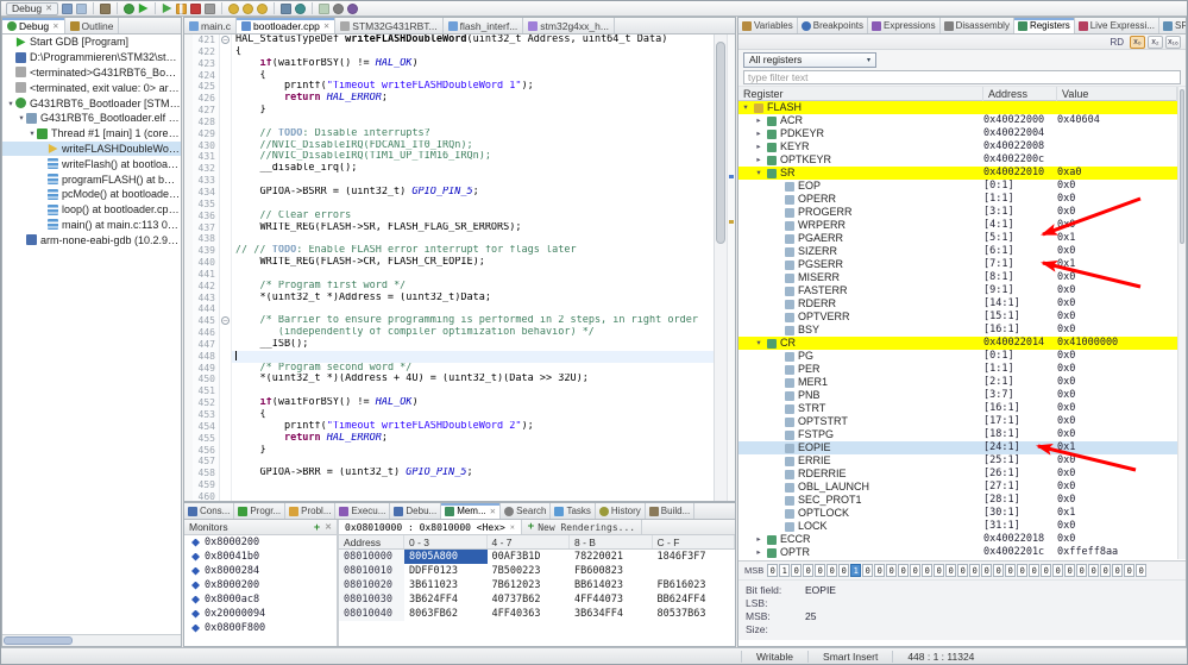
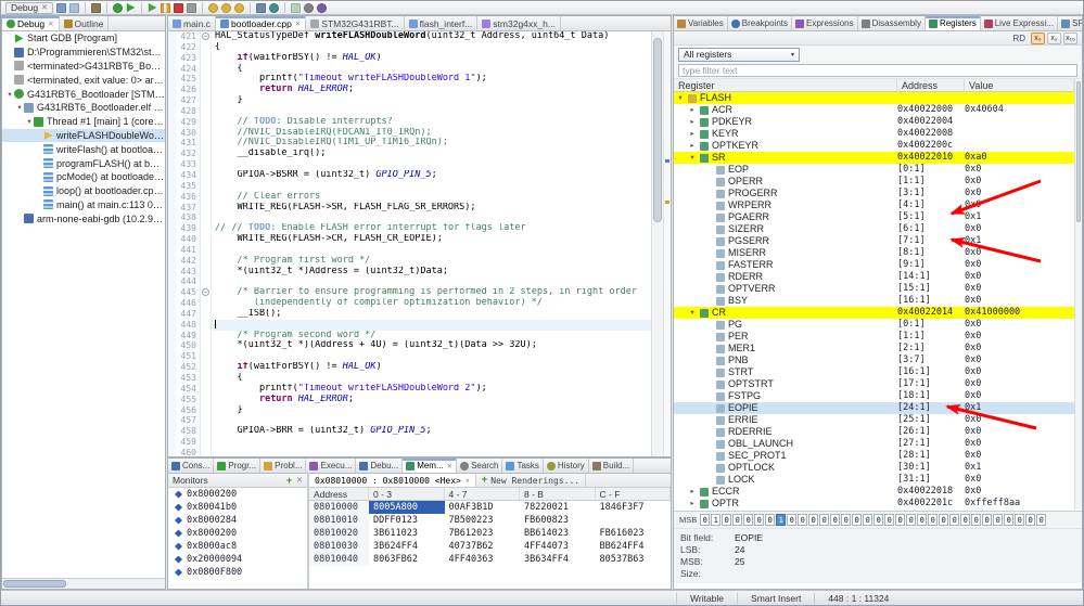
  Debug
  Debug
  Outline
  Start GDB [Program]
  D:\Programmieren\STM32\start
  <terminated>G431RBT6_Bootlo
  <terminated, exit value: 0> arm-
  G431RBT6_Bootloader [STM32
  G431RBT6_Bootloader.elf [co
  Thread #1 [main] 1 (core: 0
  writeFLASHDoubleWord(
  writeFlash() at bootloade
  programFLASH() at bootl
  pcMode() at bootloader.c
  loop() at bootloader.cpp:6
  main() at main.c:113 0x8
  arm-none-eabi-gdb (10.2.90.2
  main.c
  bootloader.cpp
  STM32G431RBT...
  flash_interf...
  stm32g4xx_h...
  421
  HAL_StatusTypeDef writeFLASHDoubleWord(uint32_t Address, uint64_t Data)
  422
  {
  423
  if(waitForBSY() != HAL_OK)
  424
  {
  425
  printf("Timeout writeFLASHDoubleWord 1");
  426
  return HAL_ERROR;
  427
  }
  428
  429
  // TODO: Disable interrupts?
  430
  //NVIC_DisableIRQ(FDCAN1_IT0_IRQn);
  431
  //NVIC_DisableIRQ(TIM1_UP_TIM16_IRQn);
  432
  __disable_irq();
  433
  434
  GPIOA->BSRR = (uint32_t) GPIO_PIN_5;
  435
  436
  // Clear errors
  437
  WRITE_REG(FLASH->SR, FLASH_FLAG_SR_ERRORS);
  438
  439
  // // TODO: Enable FLASH error interrupt for flags later
  440
  WRITE_REG(FLASH->CR, FLASH_CR_EOPIE);
  441
  442
  /* Program first word */
  443
  *(uint32_t *)Address = (uint32_t)Data;
  444
  445
  /* Barrier to ensure programming is performed in 2 steps, in right order
  446
  (independently of compiler optimization behavior) */
  447
  __ISB();
  448
  449
  /* Program second word */
  450
  *(uint32_t *)(Address + 4U) = (uint32_t)(Data >> 32U);
  451
  452
  if(waitForBSY() != HAL_OK)
  453
  {
  454
  printf("Timeout writeFLASHDoubleWord 2");
  455
  return HAL_ERROR;
  456
  }
  457
  458
  GPIOA->BRR = (uint32_t) GPIO_PIN_5;
  459
  460
  Cons...
  Progr...
  Probl...
  Execu...
  Debu...
  Mem...
  Search
  Tasks
  History
  Build...
  Monitors
  +
  0x8000200
  0x80041b0
  0x8000284
  0x8000200
  0x8000ac8
  0x20000094
  0x0800F800
  0x08010000 : 0x8010000 <Hex>
  ✕
  +
  New Renderings...
  Address
  0 - 3
  4 - 7
  8 - B
  C - F
  08010000
  8005A800
  00AF3B1D
  78220021
  1846F3F7
  08010010
  DDFF0123
  7B500223
  FB600823
  08010020
  3B611023
  7B612023
  BB614023
  FB616023
  08010030
  3B624FF4
  40737B62
  4FF44073
  BB624FF4
  08010040
  8063FB62
  4FF40363
  3B634FF4
  80537B63
  Variables
  Breakpoints
  Expressions
  Disassembly
  Registers
  Live Expressi...
  RD
  All registers
  type filter text
  Register
  Address
  Value
  FLASH
  ACR
  0x40022000
  0x40604
  PDKEYR
  0x40022004
  KEYR
  0x40022008
  OPTKEYR
  0x4002200c
  SR
  0x40022010
  0xa0
  EOP
  [0:1]
  0x0
  OPERR
  [1:1]
  0x0
  PROGERR
  [3:1]
  0x0
  WRPERR
  [4:1]
  PGAERR
  [5:1]
  0x1
  SIZERR
  [6:1]
  0x0
  PGSERR
  [7:1]
  0x1
  MISERR
  [8:1]
  0x0
  FASTERR
  [9:1]
  0x0
  RDERR
  [14:1]
  0x0
  OPTVERR
  [15:1]
  0x0
  BSY
  [16:1]
  0x0
  CR
  0x40022014
  0x41000000
  PG
  [0:1]
  0x0
  PER
  [1:1]
  0x0
  MER1
  [2:1]
  0x0
  PNB
  [3:7]
  0x0
  STRT
  [16:1]
  0x0
  OPTSTRT
  [17:1]
  0x0
  FSTPG
  [18:1]
  0x0
  EOPIE
  [24:1]
  0x1
  ERRIE
  [25:1]
  0x0
  RDERRIE
  [26:1]
  0x0
  OBL_LAUNCH
  [27:1]
  0x0
  SEC_PROT1
  [28:1]
  0x0
  OPTLOCK
  [30:1]
  0x1
  LOCK
  [31:1]
  0x0
  ECCR
  0x40022018
  0x0
  OPTR
  0x4002201c
  0xffeff8aa
  MSB
  0
  1
  0
  0
  0
  0
  0
  1
  0
  0
  0
  0
  0
  0
  0
  0
  0
  0
  0
  0
  0
  0
  0
  0
  0
  0
  0
  0
  0
  0
  0
  0
  Bit field:
  EOPIE
  LSB:
+ 24
  MSB:
  25
  Size:
  Writable
  Smart Insert
  448 : 1 : 11324
